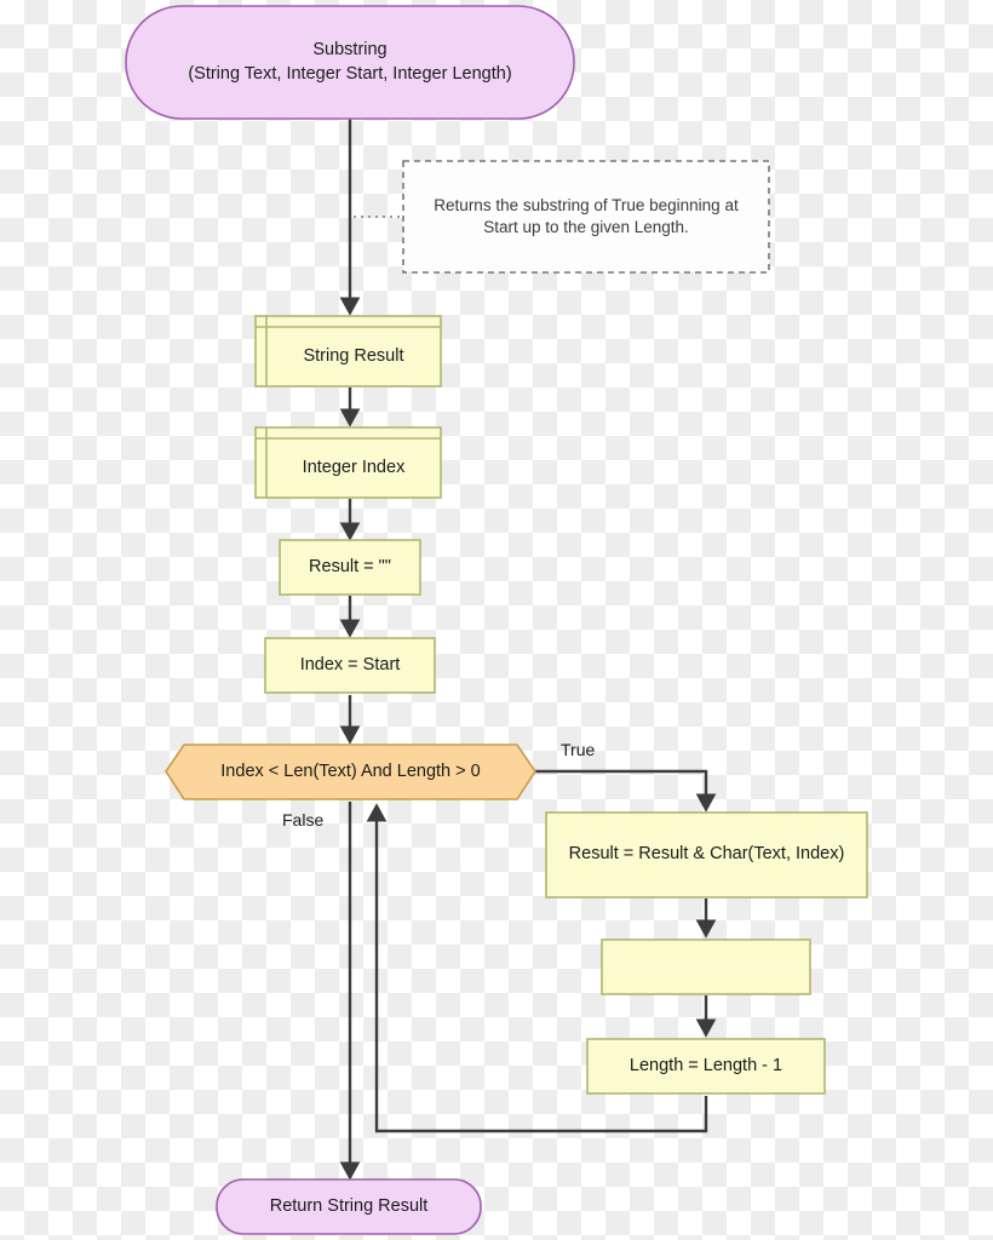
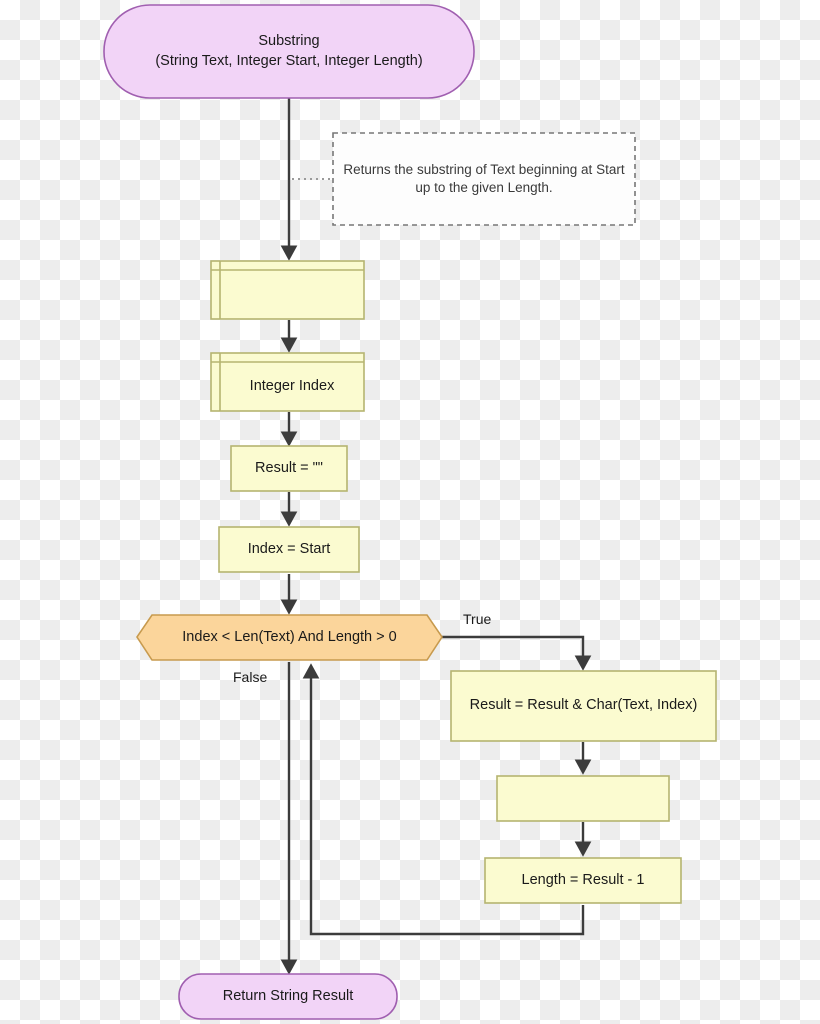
  Substring
  (String Text, Integer Start, Integer Length)
- Returns the substring of True beginning at Start up to the given Length.
+ Returns the substring of Text beginning at Start up to the given Length.
- String Result
  Integer Index
  Result = ""
  Index = Start
  Index < Len(Text) And Length > 0
  Result = Result & Char(Text, Index)
- Length = Length - 1
+ Length = Result - 1
  Return String Result
  True
  False
